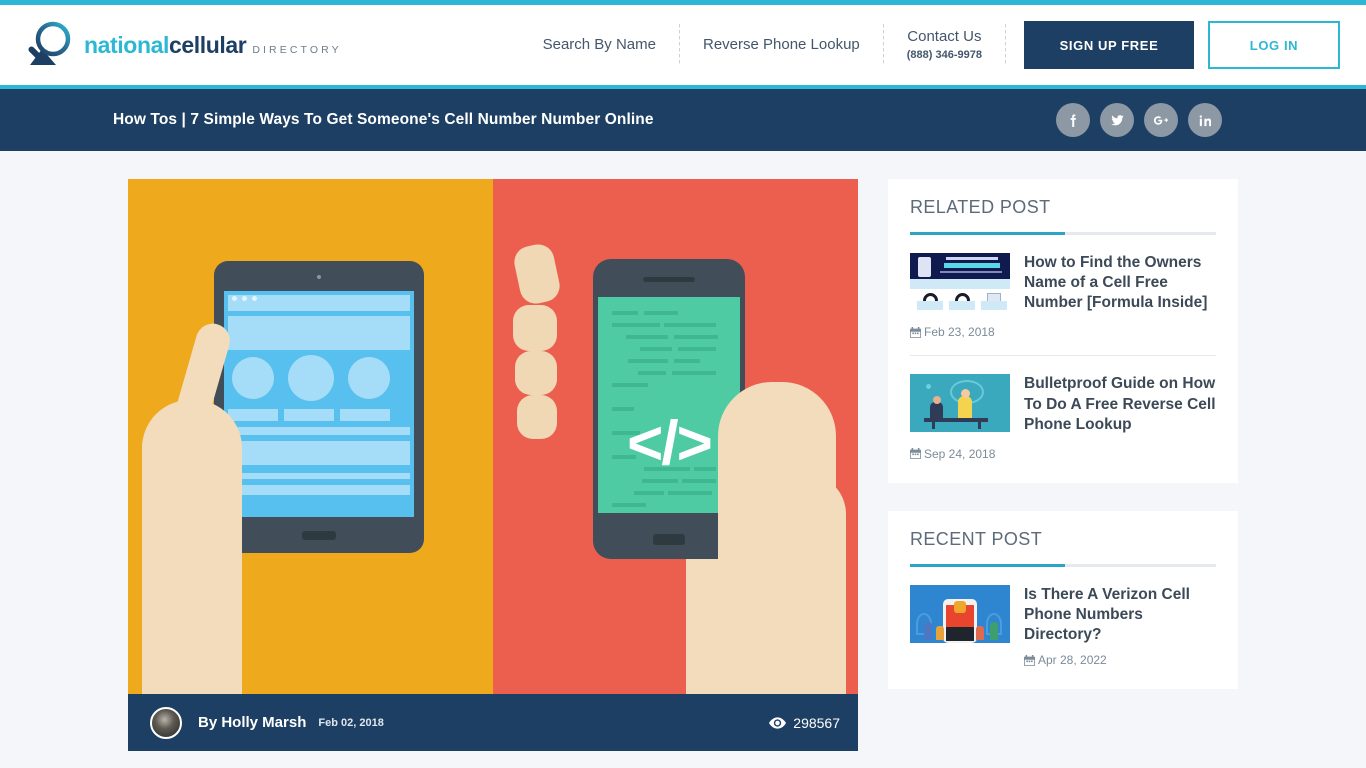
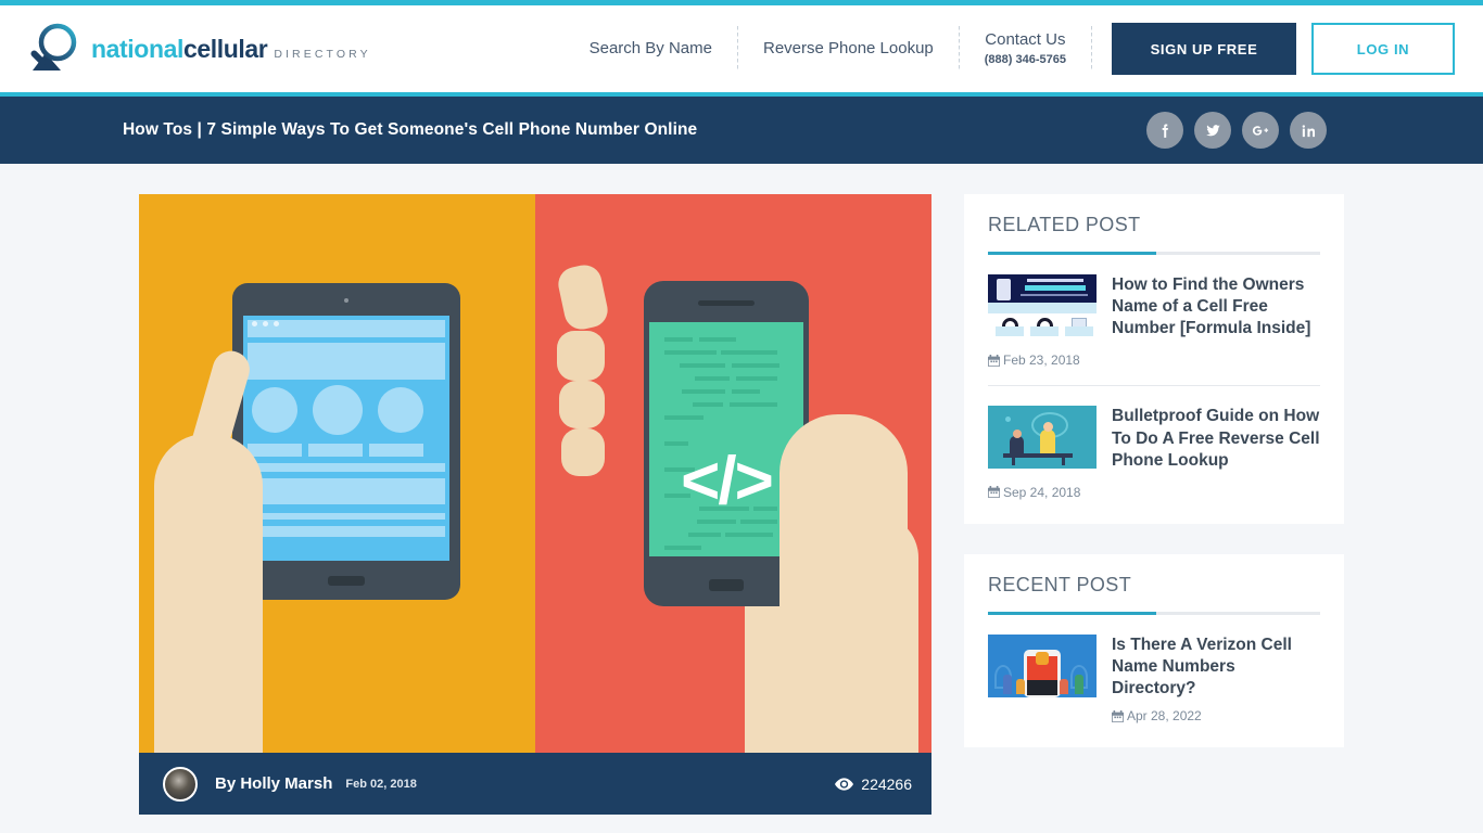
  nationalcellular DIRECTORY
  Search By Name
  Reverse Phone Lookup
  Contact Us
- (888) 346-9978
+ (888) 346-5765
  SIGN UP FREE
  LOG IN
- How Tos | 7 Simple Ways To Get Someone's Cell Number Number Online
+ How Tos | 7 Simple Ways To Get Someone's Cell Phone Number Online
  </>
  By Holly Marsh
  Feb 02, 2018
- 298567
+ 224266
  RELATED POST
  How to Find the Owners Name of a Cell Free Number [Formula Inside]
  Feb 23, 2018
  Bulletproof Guide on How To Do A Free Reverse Cell Phone Lookup
  Sep 24, 2018
  RECENT POST
- Is There A Verizon Cell Phone Numbers Directory?
+ Is There A Verizon Cell Name Numbers Directory?
  Apr 28, 2022
